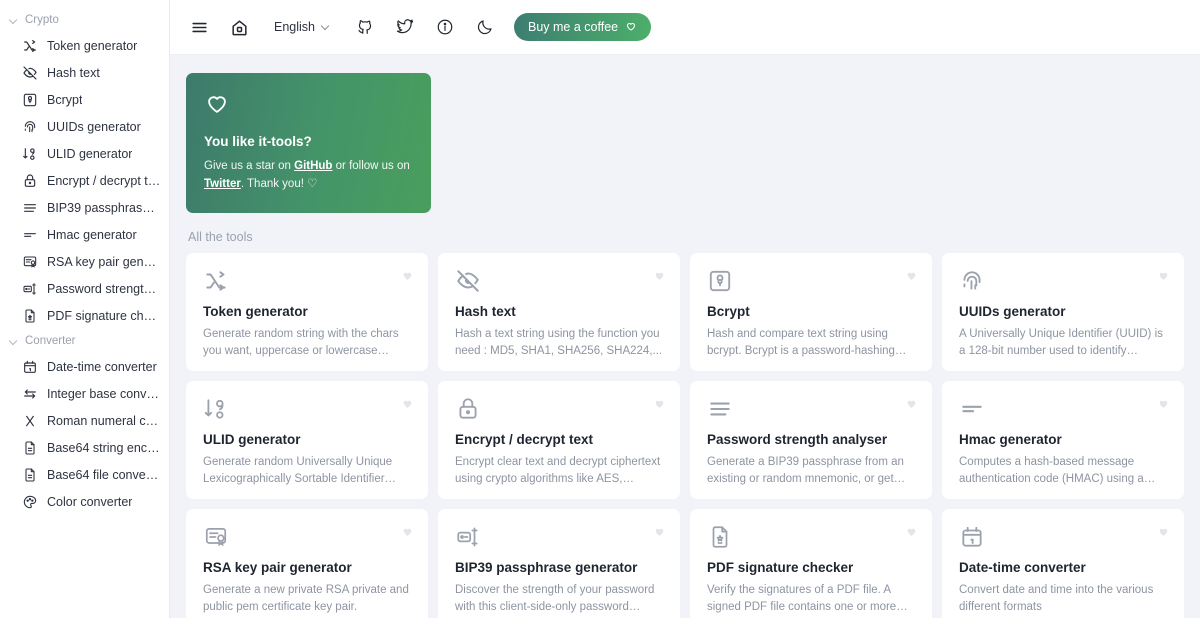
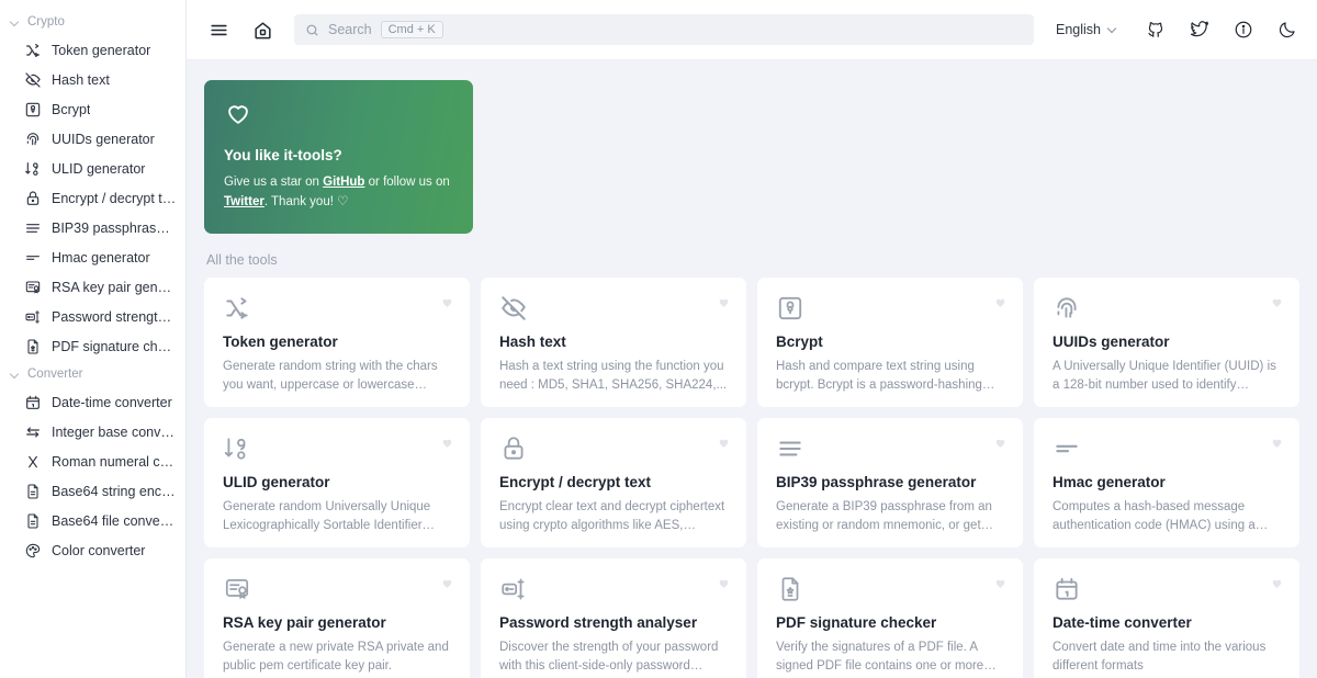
  Crypto
  Token generator
  Hash text
  Bcrypt
  UUIDs generator
  ULID generator
  Encrypt / decrypt tex
  BIP39 passphrase g
  Hmac generator
  RSA key pair genera
  Password strength a
  PDF signature check
  Converter
  Date-time converter
  Integer base convert
  Roman numeral con
  Base64 string encod
  Base64 file converte
  Color converter
+ Search
+ Cmd + K
  English
- Buy me a coffee
  You like it-tools?
  Give us a star on GitHub or follow us on Twitter. Thank you! ♡
  All the tools
  Token generator
  Generate random string with the chars you want, uppercase or lowercase
  Hash text
  Hash a text string using the function you need : MD5, SHA1, SHA256, SHA224,...
  Bcrypt
  Hash and compare text string using bcrypt. Bcrypt is a password-hashing
  UUIDs generator
  A Universally Unique Identifier (UUID) is a 128-bit number used to identify
  ULID generator
  Generate random Universally Unique Lexicographically Sortable Identifier
  Encrypt / decrypt text
  Encrypt clear text and decrypt ciphertext using crypto algorithms like AES,
- Password strength analyser
+ BIP39 passphrase generator
  Generate a BIP39 passphrase from an existing or random mnemonic, or get
  Hmac generator
  Computes a hash-based message authentication code (HMAC) using a
  RSA key pair generator
  Generate a new private RSA private and public pem certificate key pair.
- BIP39 passphrase generator
+ Password strength analyser
  Discover the strength of your password with this client-side-only password
  PDF signature checker
  Verify the signatures of a PDF file. A signed PDF file contains one or more
  Date-time converter
  Convert date and time into the various different formats
